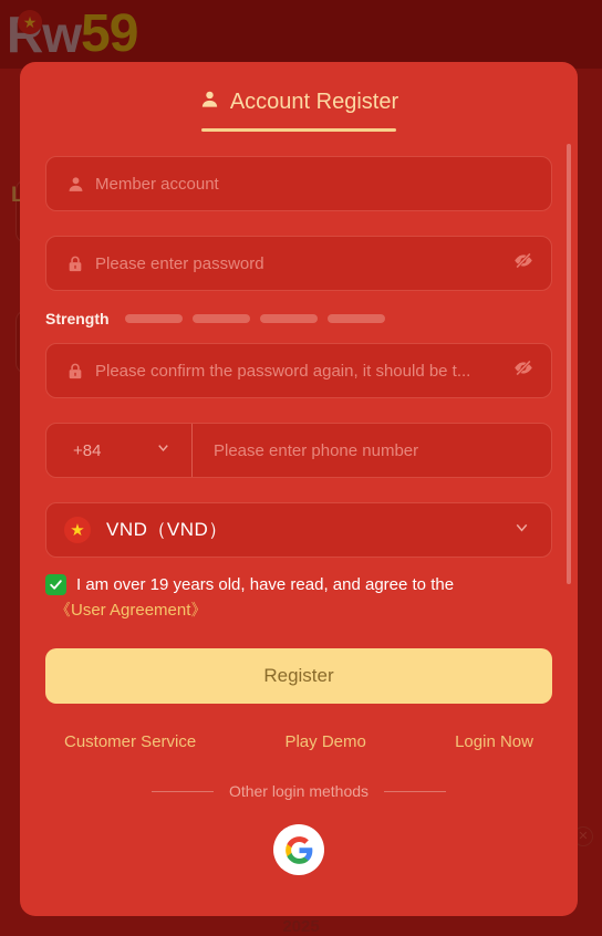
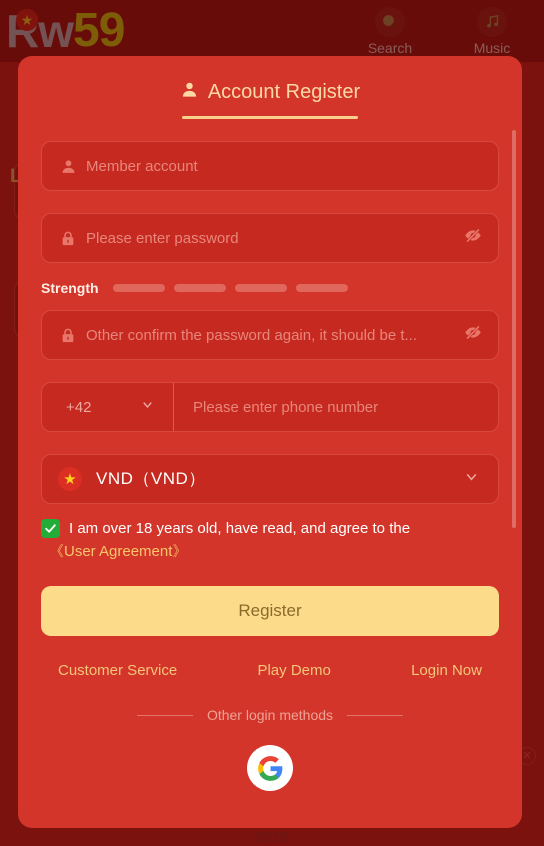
  Rw
  59
  ★
+ Search
+ Music
  L
  Account Register
  Member account
  Please enter password
  Strength
- Please confirm the password again, it should be t...
+ Other confirm the password again, it should be t...
- +84
+ +42
  Please enter phone number
  ★
  VND（VND）
- I am over 19 years old, have read, and agree to the
+ I am over 18 years old, have read, and agree to the
  《User Agreement》
  Register
  Customer Service
  Play Demo
  Login Now
  Other login methods
